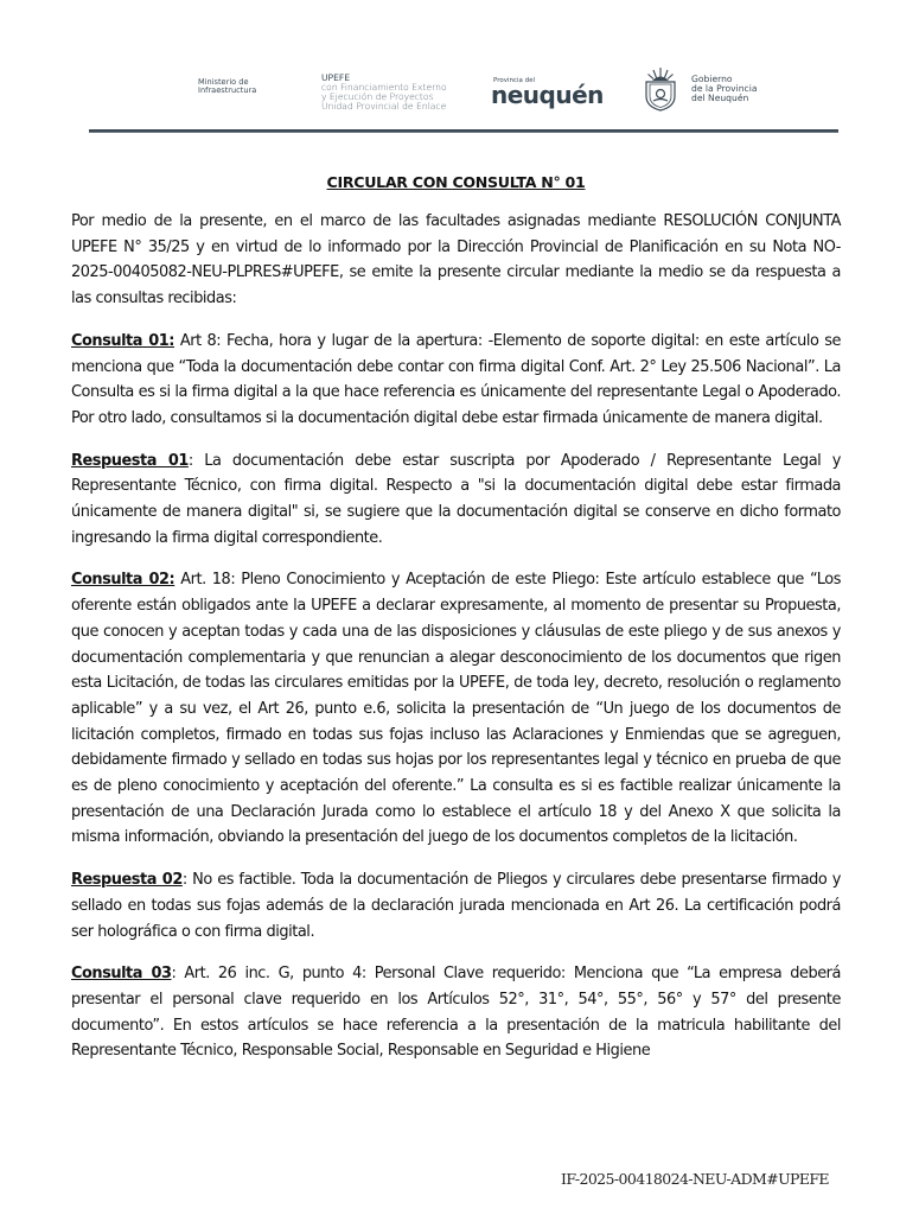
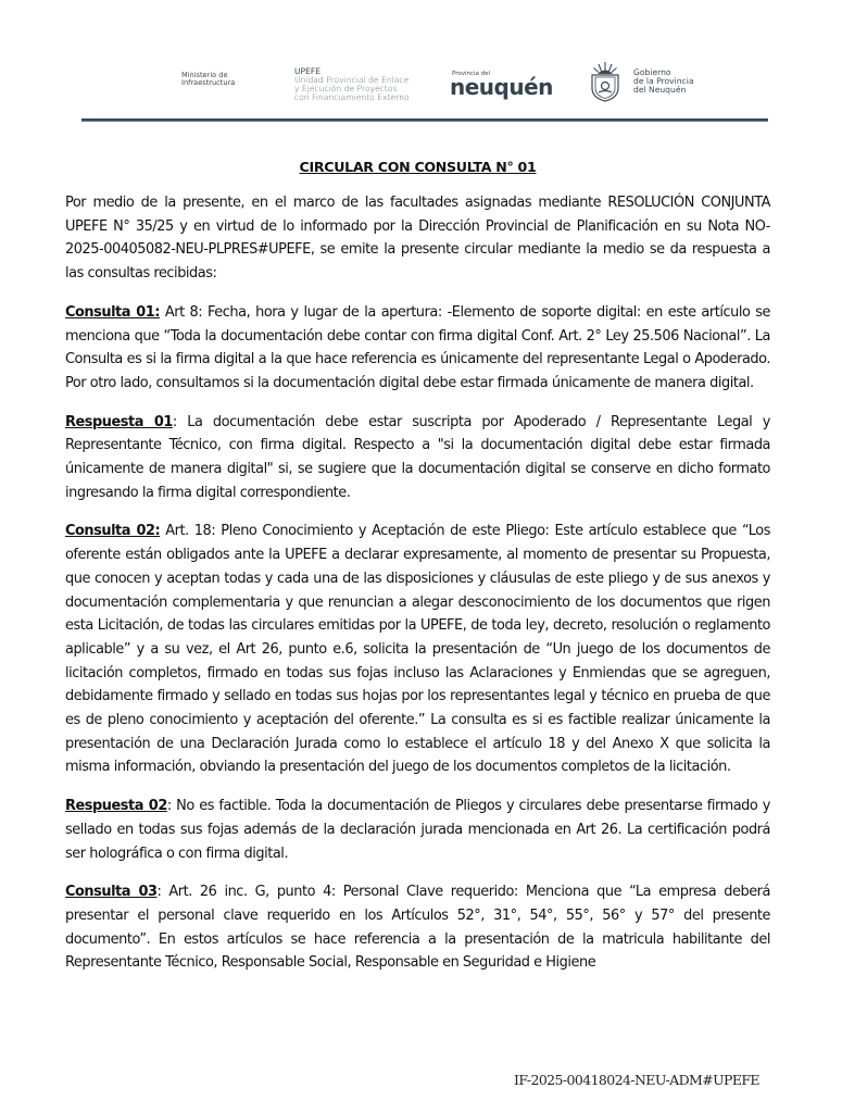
  Ministerio de
  Infraestructura
  UPEFE
- con Financiamiento Externo
+ Unidad Provincial de Enlace
  y Ejecución de Proyectos
- Unidad Provincial de Enlace
+ con Financiamiento Externo
  neuquén
  Gobierno
  de la Provincia
  del Neuquén
  CIRCULAR CON CONSULTA N° 01
  Por medio de la presente, en el marco de las facultades asignadas mediante RESOLUCIÓN CONJUNTA UPEFE N° 35/25 y en virtud de lo informado por la Dirección Provincial de Planificación en su Nota NO-2025-00405082-NEU-PLPRES#UPEFE, se emite la presente circular mediante la medio se da respuesta a las consultas recibidas:
  Consulta 01: Art 8: Fecha, hora y lugar de la apertura: -Elemento de soporte digital: en este artículo se menciona que “Toda la documentación debe contar con firma digital Conf. Art. 2° Ley 25.506 Nacional”. La Consulta es si la firma digital a la que hace referencia es únicamente del representante Legal o Apoderado. Por otro lado, consultamos si la documentación digital debe estar firmada únicamente de manera digital.
  Respuesta 01: La documentación debe estar suscripta por Apoderado / Representante Legal y Representante Técnico, con firma digital. Respecto a "si la documentación digital debe estar firmada únicamente de manera digital" si, se sugiere que la documentación digital se conserve en dicho formato ingresando la firma digital correspondiente.
  Consulta 02: Art. 18: Pleno Conocimiento y Aceptación de este Pliego: Este artículo establece que “Los oferente están obligados ante la UPEFE a declarar expresamente, al momento de presentar su Propuesta, que conocen y aceptan todas y cada una de las disposiciones y cláusulas de este pliego y de sus anexos y documentación complementaria y que renuncian a alegar desconocimiento de los documentos que rigen esta Licitación, de todas las circulares emitidas por la UPEFE, de toda ley, decreto, resolución o reglamento aplicable” y a su vez, el Art 26, punto e.6, solicita la presentación de “Un juego de los documentos de licitación completos, firmado en todas sus fojas incluso las Aclaraciones y Enmiendas que se agreguen, debidamente firmado y sellado en todas sus hojas por los representantes legal y técnico en prueba de que es de pleno conocimiento y aceptación del oferente.” La consulta es si es factible realizar únicamente la presentación de una Declaración Jurada como lo establece el artículo 18 y del Anexo X que solicita la misma información, obviando la presentación del juego de los documentos completos de la licitación.
  Respuesta 02: No es factible. Toda la documentación de Pliegos y circulares debe presentarse firmado y sellado en todas sus fojas además de la declaración jurada mencionada en Art 26. La certificación podrá ser holográfica o con firma digital.
  Consulta 03: Art. 26 inc. G, punto 4: Personal Clave requerido: Menciona que “La empresa deberá presentar el personal clave requerido en los Artículos 52°, 31°, 54°, 55°, 56° y 57° del presente documento”. En estos artículos se hace referencia a la presentación de la matricula habilitante del Representante Técnico, Responsable Social, Responsable en Seguridad e Higiene
  IF-2025-00418024-NEU-ADM#UPEFE
